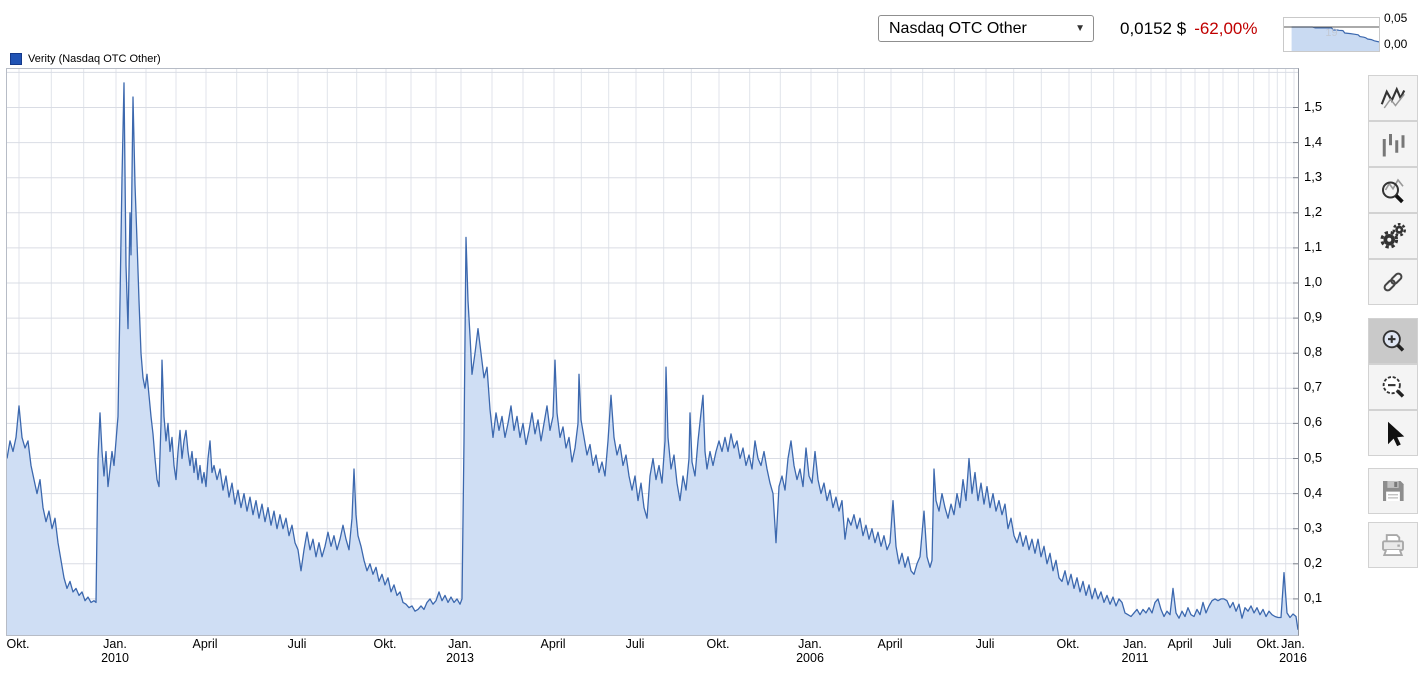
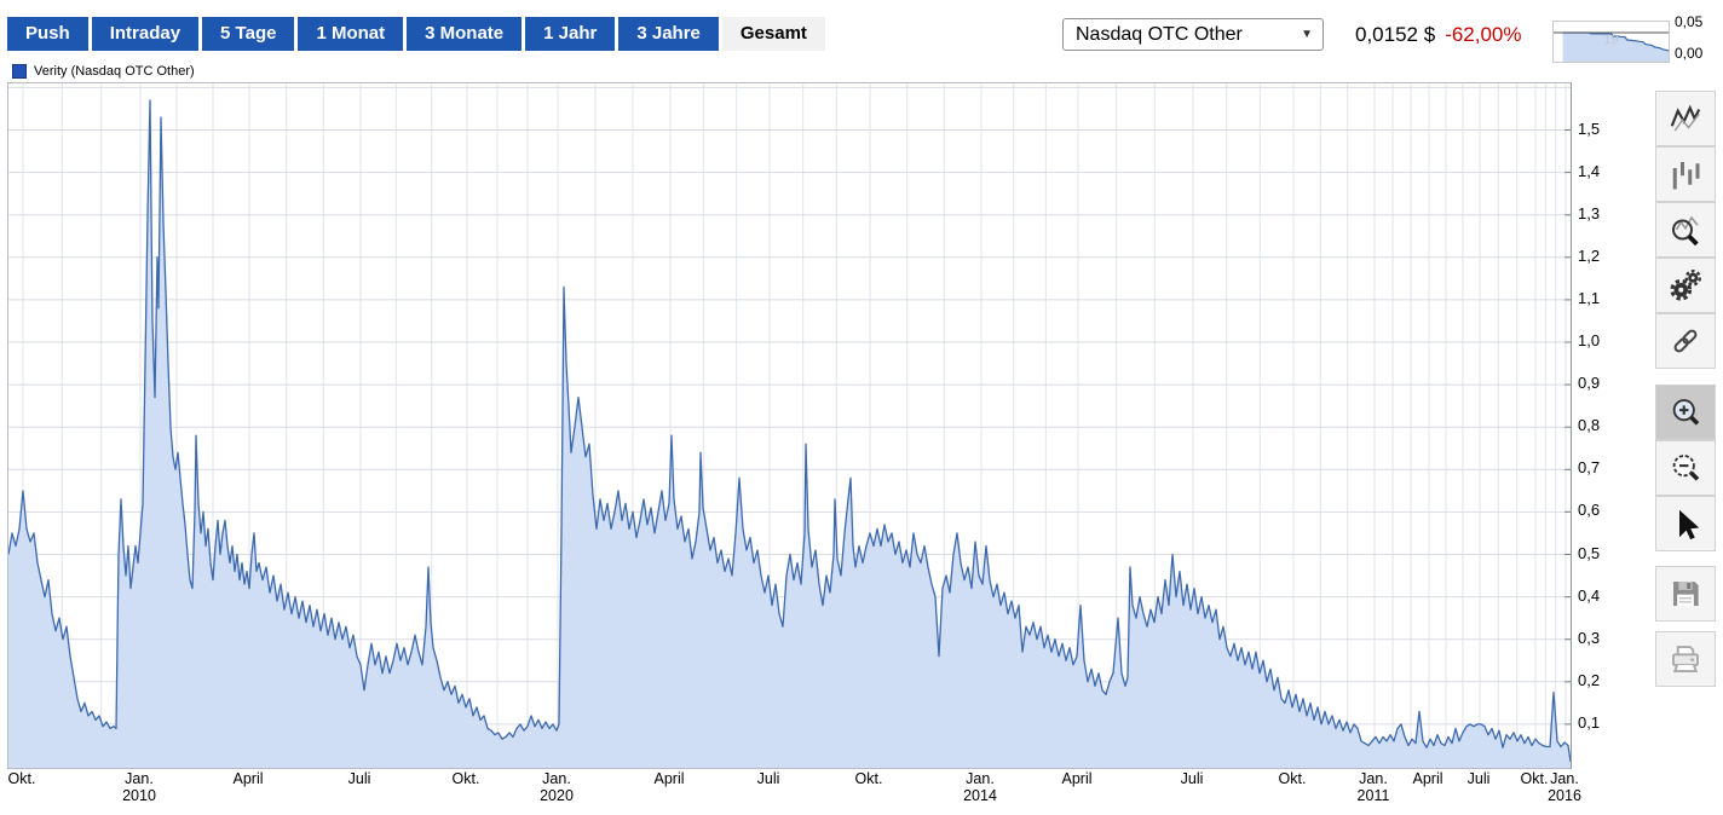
+ Push
+ Intraday
+ 5 Tage
+ 1 Monat
+ 3 Monate
+ 1 Jahr
+ 3 Jahre
+ Gesamt
  Nasdaq OTC Other
  ▼
  0,0152 $
  -62,00%
  19
  0,05
  0,00
  Verity (Nasdaq OTC Other)
  0,1
  0,2
  0,3
  0,4
  0,5
  0,6
  0,7
  0,8
  0,9
  1,0
  1,1
  1,2
  1,3
  1,4
  1,5
  Okt.
  Jan.
  2010
  April
  Juli
  Okt.
  Jan.
- 2013
+ 2020
  April
  Juli
  Okt.
  Jan.
- 2006
+ 2014
  April
  Juli
  Okt.
  Jan.
  2011
  April
  Juli
  Okt.
  Jan.
  2016
